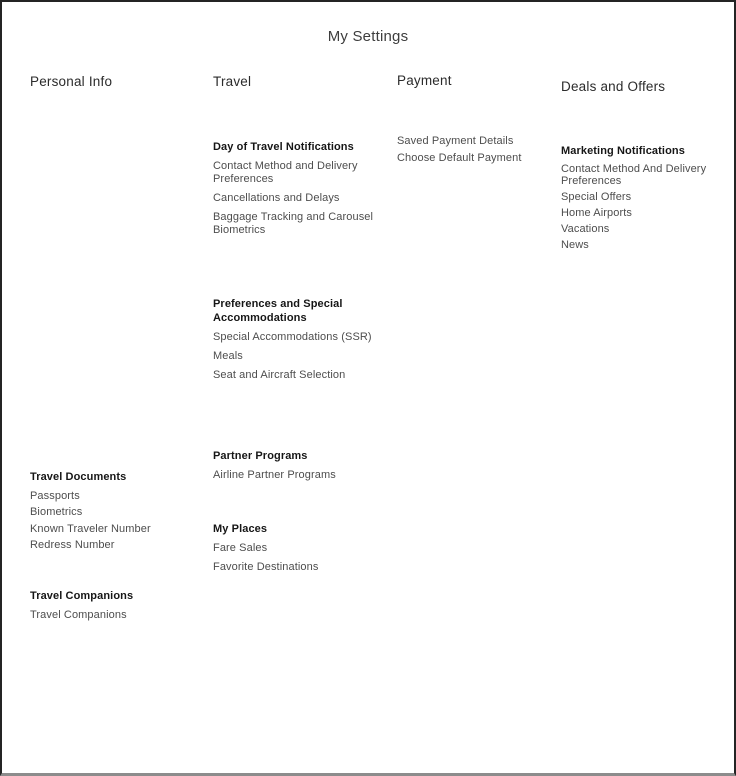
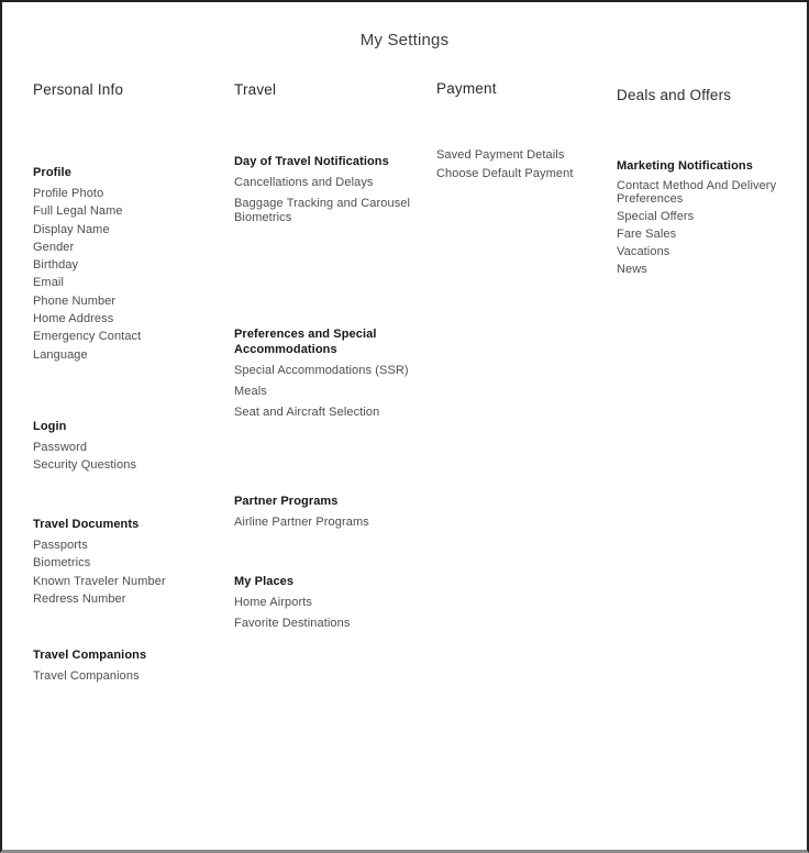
  My Settings
  Personal Info
  Travel
  Payment
  Deals and Offers
+ Profile
+ Profile Photo
+ Full Legal Name
+ Display Name
+ Gender
+ Birthday
+ Email
+ Phone Number
+ Home Address
+ Emergency Contact
+ Language
+ Login
+ Password
+ Security Questions
  Travel Documents
  Passports
  Biometrics
  Known Traveler Number
  Redress Number
  Travel Companions
  Travel Companions
  Day of Travel Notifications
- Contact Method and Delivery Preferences
  Cancellations and Delays
  Baggage Tracking and Carousel Biometrics
  Preferences and Special Accommodations
  Special Accommodations (SSR)
  Meals
  Seat and Aircraft Selection
  Partner Programs
  Airline Partner Programs
  My Places
- Fare Sales
+ Home Airports
  Favorite Destinations
  Saved Payment Details
  Choose Default Payment
  Marketing Notifications
  Contact Method And Delivery Preferences
  Special Offers
- Home Airports
+ Fare Sales
  Vacations
  News
